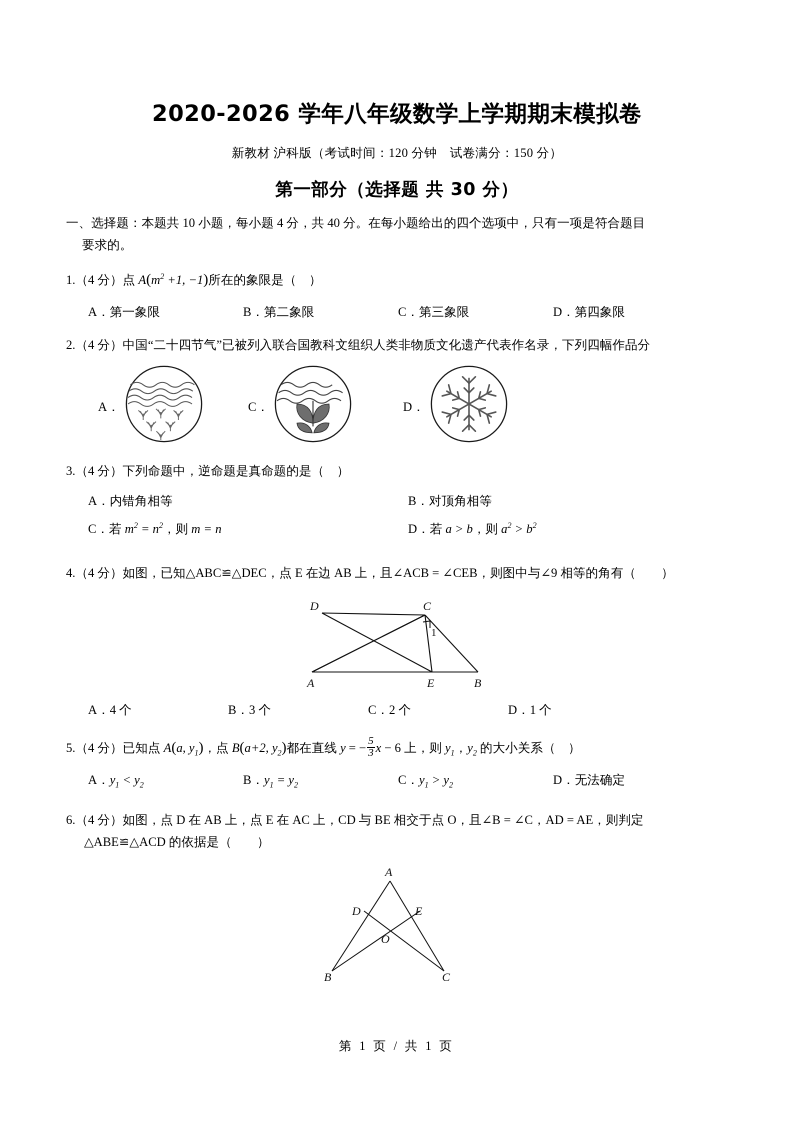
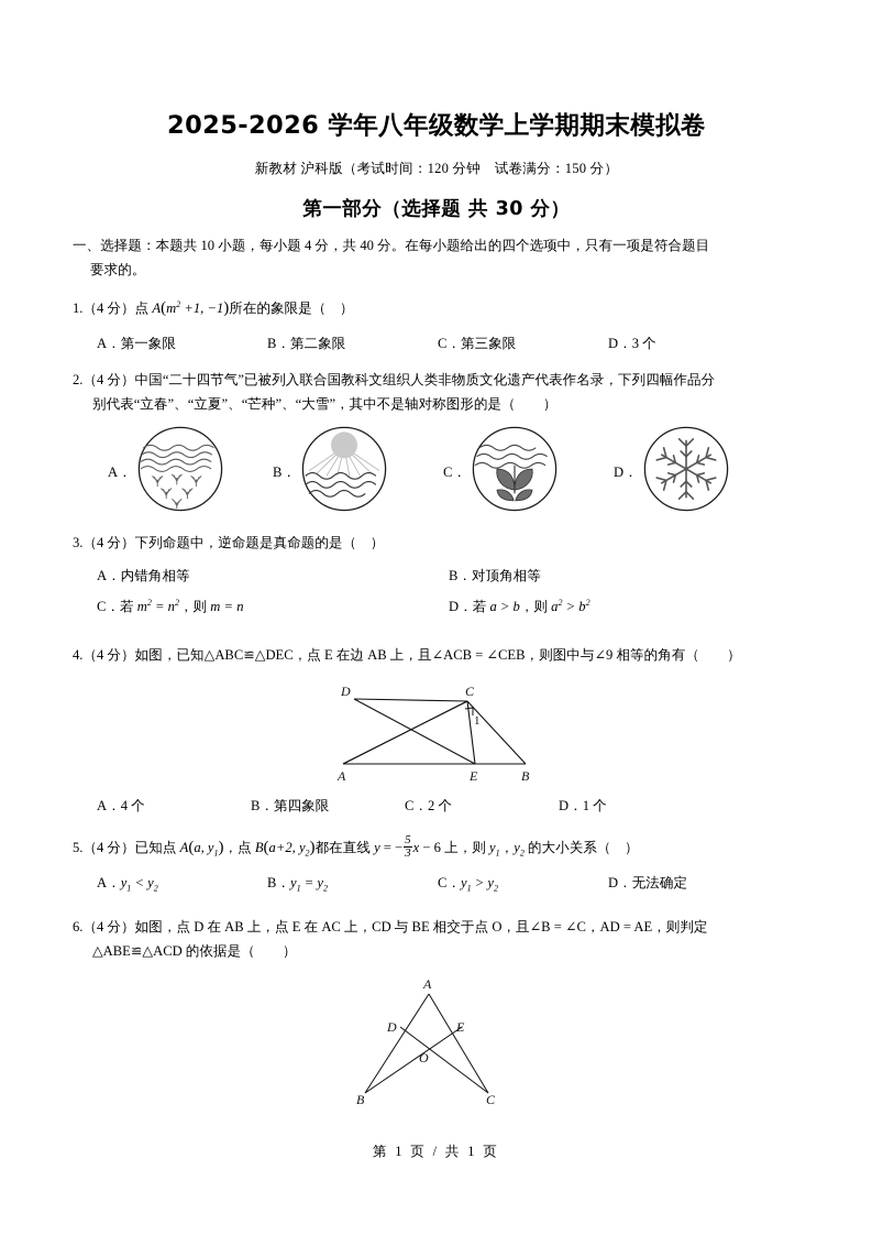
- 2020-2026 学年八年级数学上学期期末模拟卷
+ 2025-2026 学年八年级数学上学期期末模拟卷
  新教材 沪科版（考试时间：120 分钟 试卷满分：150 分）
  第一部分（选择题 共 30 分）
  一、选择题：本题共 10 小题，每小题 4 分，共 40 分。在每小题给出的四个选项中，只有一项是符合题目
  要求的。
  1.（4 分）点 A(m2 +1, −1)所在的象限是（ ）
  A．第一象限
  B．第二象限
  C．第三象限
- D．第四象限
+ D．3 个
  2.（4 分）中国“二十四节气”已被列入联合国教科文组织人类非物质文化遗产代表作名录，下列四幅作品分
+ 别代表“立春”、“立夏”、“芒种”、“大雪”，其中不是轴对称图形的是（ ）
  A．
+ B．
  C．
  D．
  3.（4 分）下列命题中，逆命题是真命题的是（ ）
  A．内错角相等
  B．对顶角相等
  C．若 m2 = n2，则 m = n
  D．若 a > b，则 a2 > b2
  4.（4 分）如图，已知△ABC≌△DEC，点 E 在边 AB 上，且∠ACB = ∠CEB，则图中与∠9 相等的角有（ ）
  A
  B
  C
  D
  E
  1
  A．4 个
- B．3 个
+ B．第四象限
  C．2 个
  D．1 个
  5.（4 分）已知点 A(a, y1)，点 B(a+2, y2)都在直线 y = −
  5
  3
  x − 6 上，则 y1，y2 的大小关系（ ）
  A．y1 < y2
  B．y1 = y2
  C．y1 > y2
  D．无法确定
  6.（4 分）如图，点 D 在 AB 上，点 E 在 AC 上，CD 与 BE 相交于点 O，且∠B = ∠C，AD = AE，则判定
  △ABE≌△ACD 的依据是（ ）
  A
  D
  E
  O
  B
  C
  第 1 页 / 共 1 页
